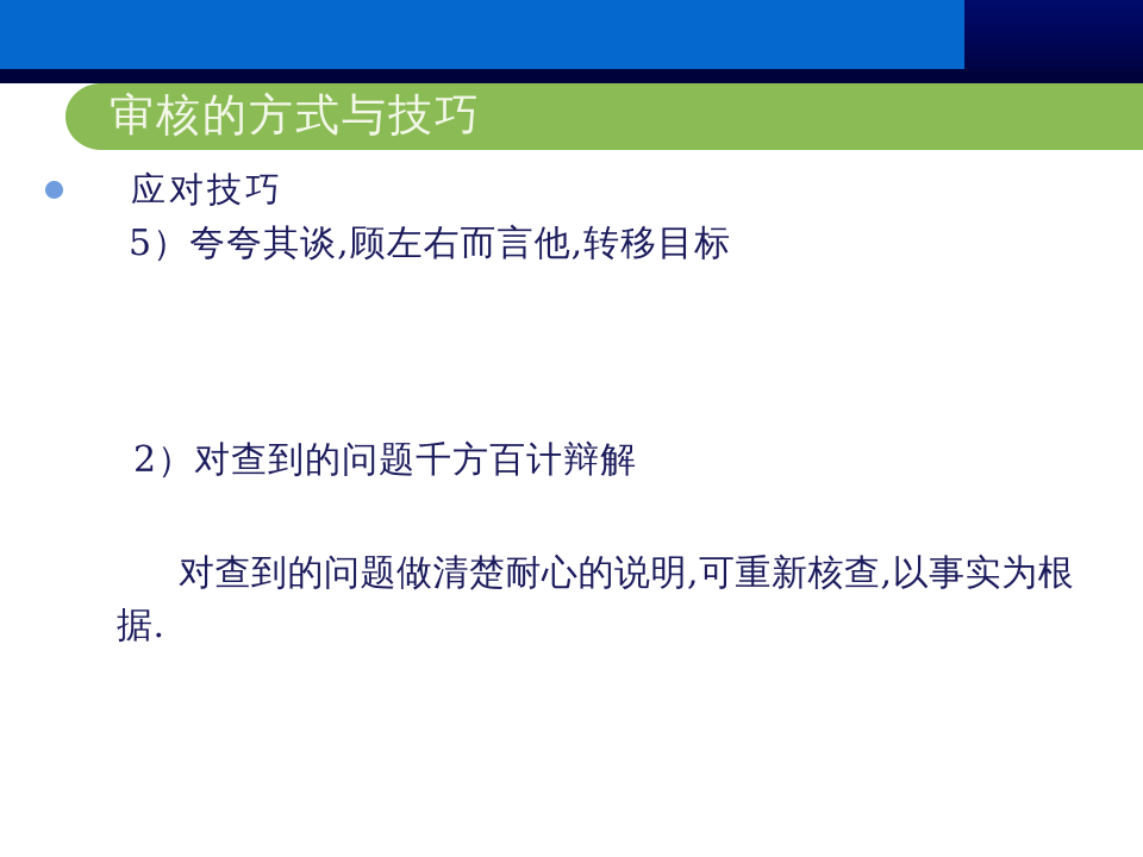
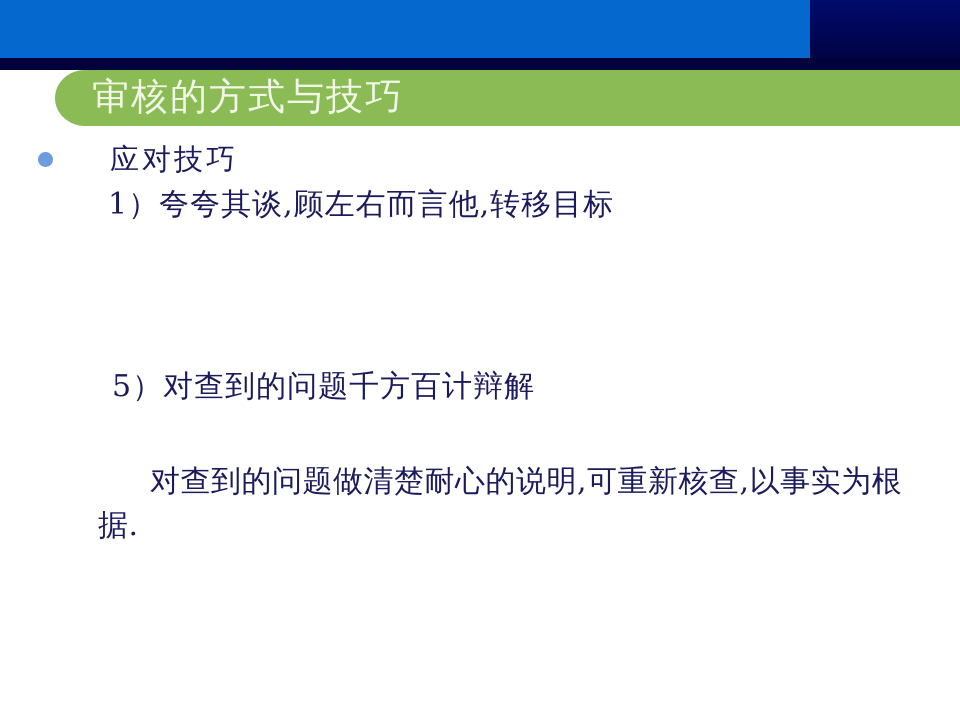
  审核的方式与技巧
  应对技巧
- 5）夸夸其谈,顾左右而言他,转移目标
+ 1）夸夸其谈,顾左右而言他,转移目标
- 2）对查到的问题千方百计辩解
+ 5）对查到的问题千方百计辩解
  对查到的问题做清楚耐心的说明,可重新核查,以事实为根据.
